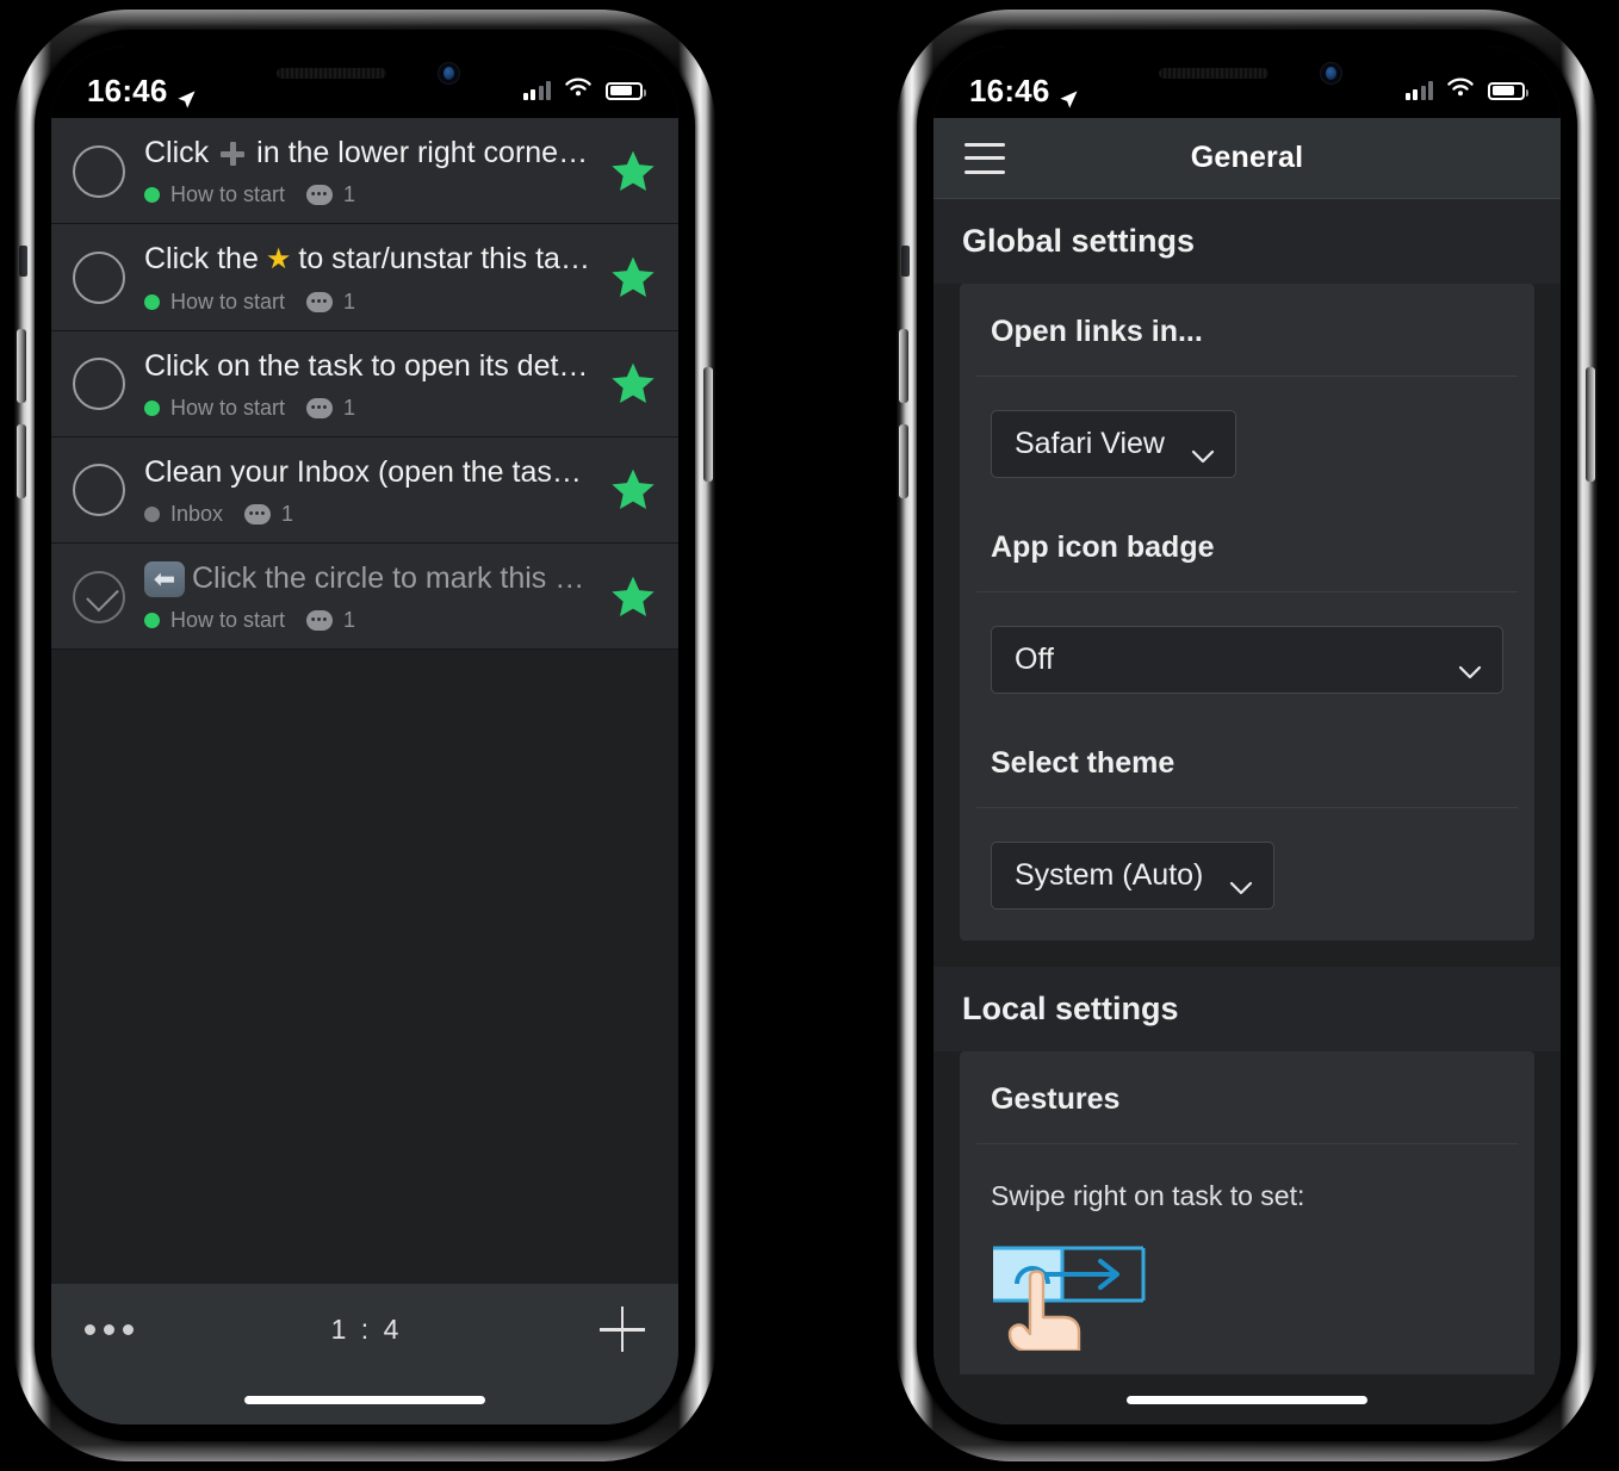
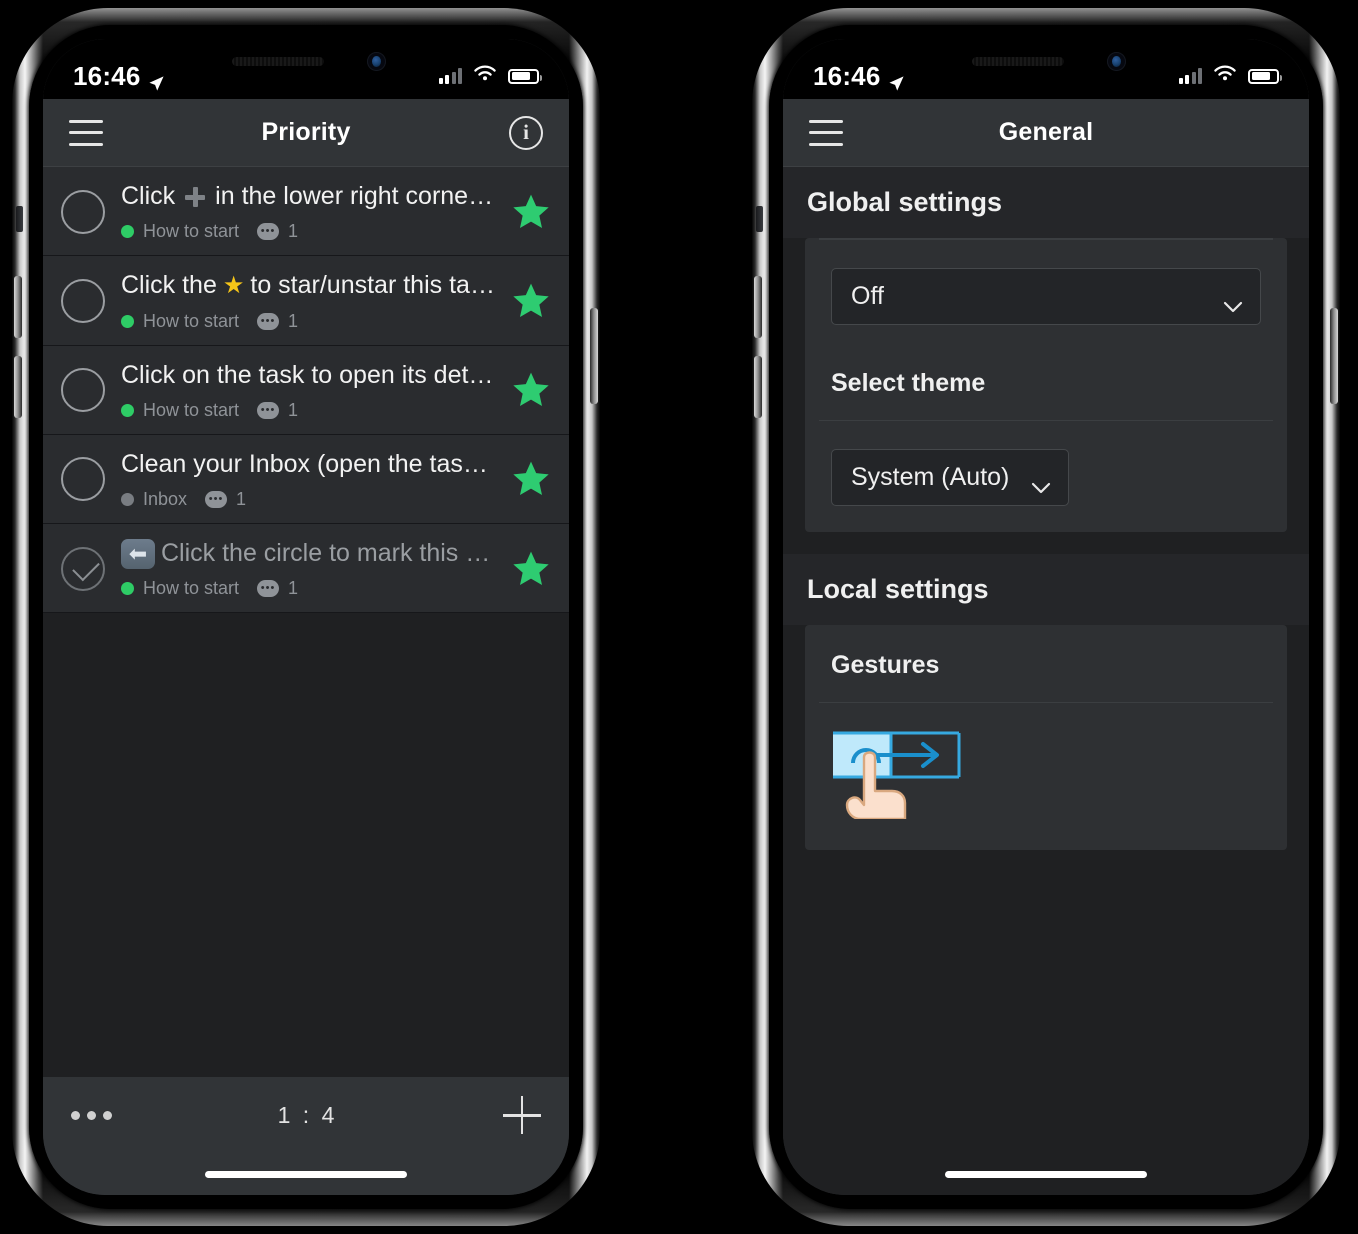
  16:46
+ Priority
+ i
  Click
  in the lower right corner t.
  How to start
  1
  Click the
  ★
  to star/unstar this tas..
  How to start
  1
  Click on the task to open its detail
  How to start
  1
  Clean your Inbox (open the task f
  Inbox
  1
  ⬅
  Click the circle to mark this tas
  How to start
  1
  1 : 4
  16:46
  General
  Global settings
- Open links in...
- Safari View
- App icon badge
  Off
  Select theme
  System (Auto)
  Local settings
  Gestures
- Swipe right on task to set:
